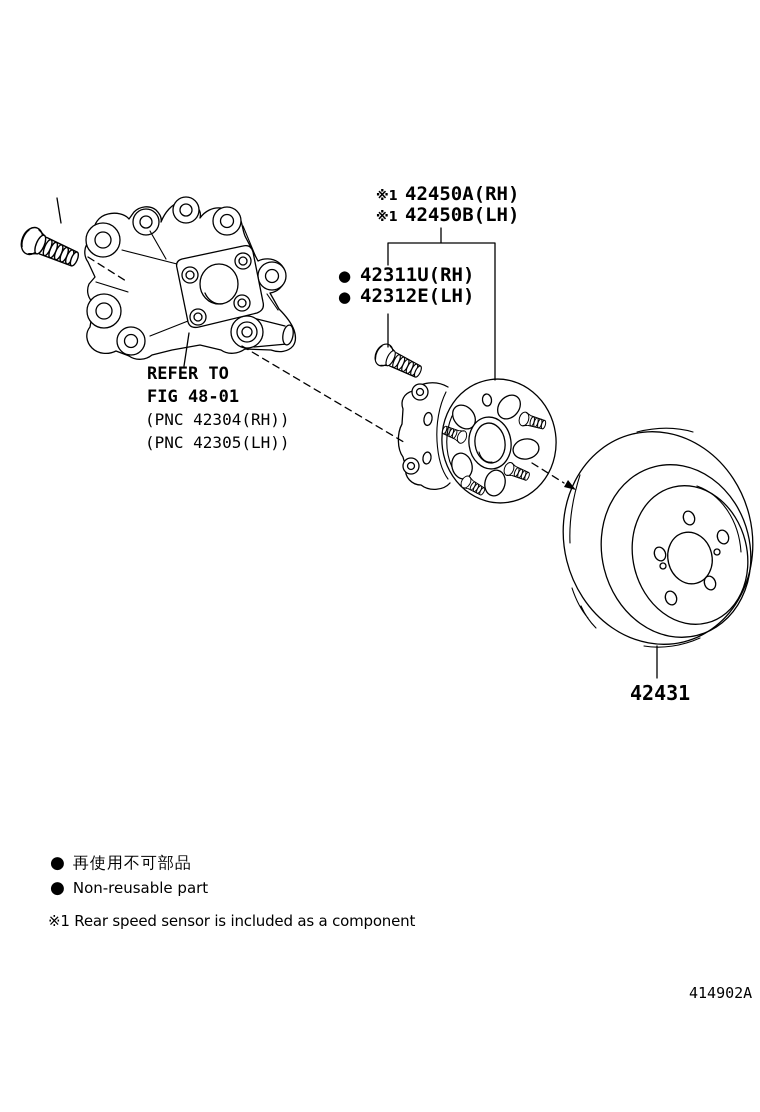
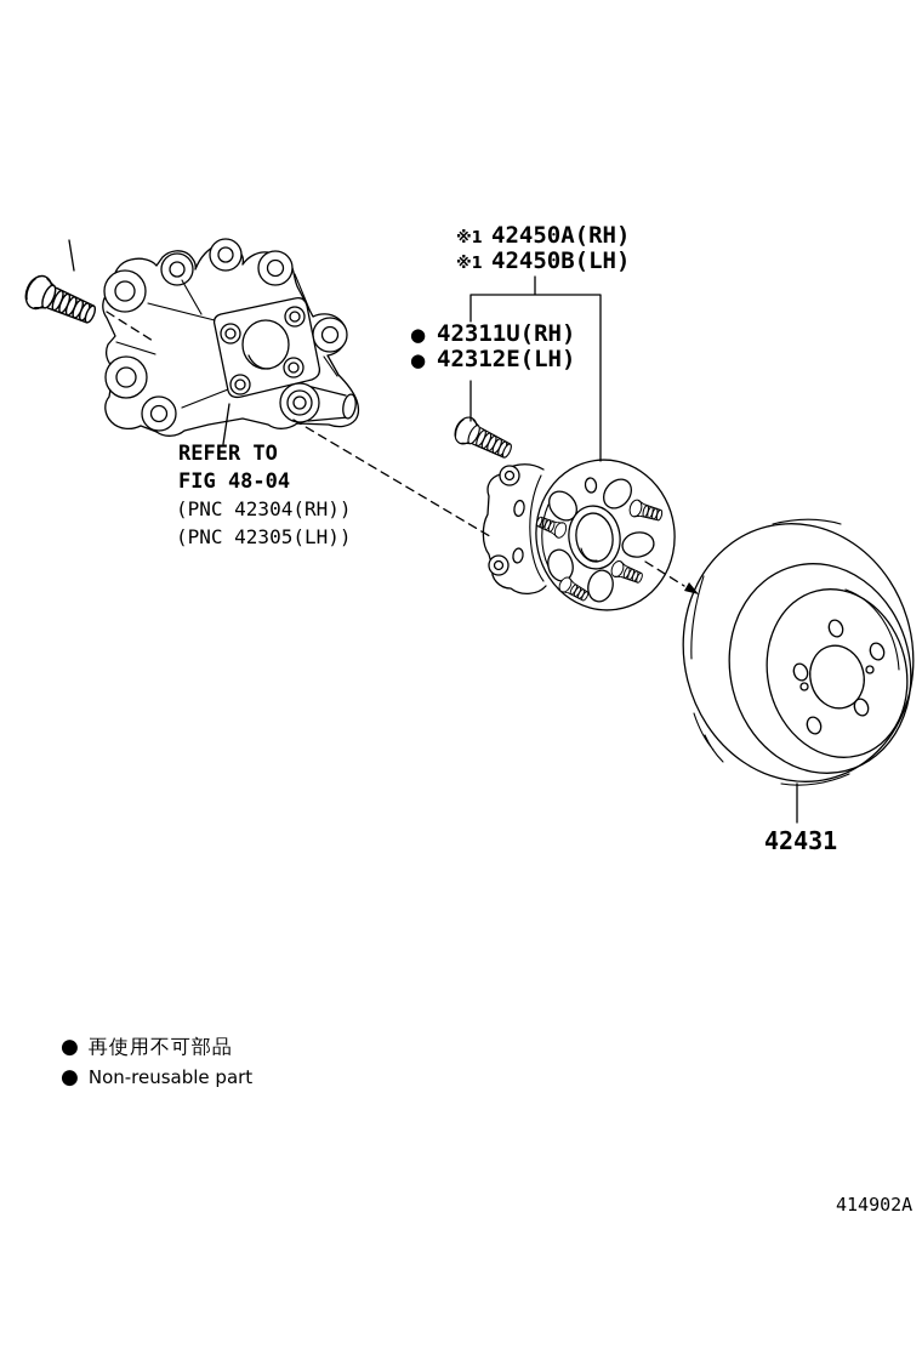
  ※1
  42450A(RH)
  ※1
  42450B(LH)
  ●
  42311U(RH)
  ●
  42312E(LH)
  REFER TO
- FIG 48-01
+ FIG 48-04
  (PNC 42304(RH))
  (PNC 42305(LH))
  42431
  ●
  再使用不可部品
  ●
  Non-reusable part
- ※1 Rear speed sensor is included as a component
  414902A
